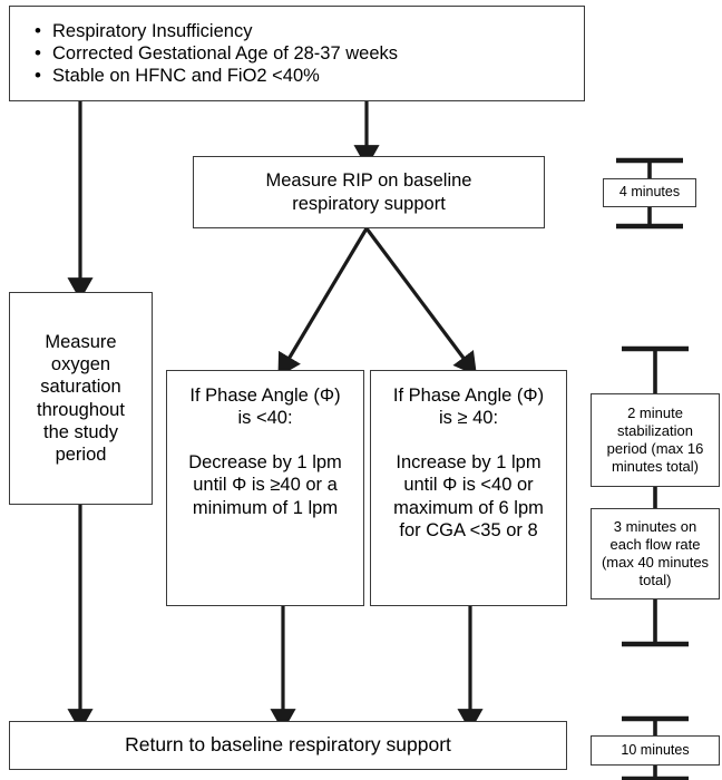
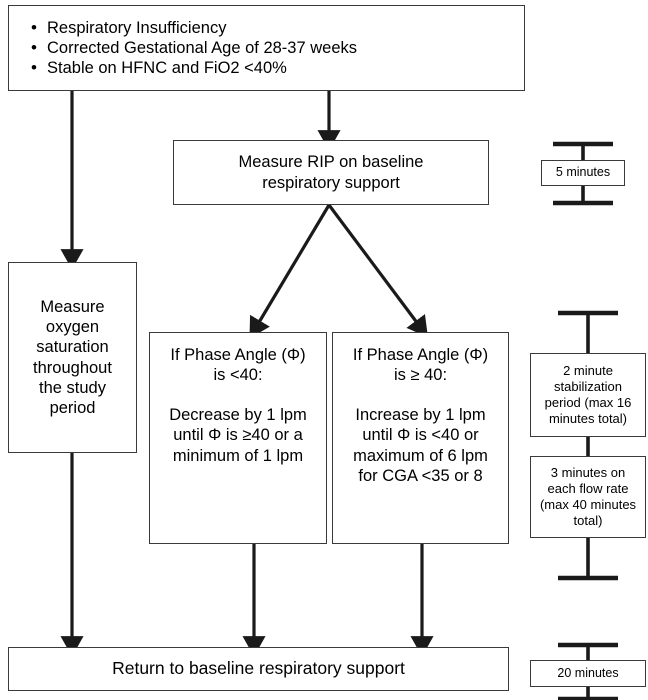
  •
  Respiratory Insufficiency
  •
  Corrected Gestational Age of 28-37 weeks
  •
  Stable on HFNC and FiO2 <40%
  Measure RIP on baseline
  respiratory support
  Measure
  oxygen
  saturation
  throughout
  the study
  period
  If Phase Angle (Φ)
  is <40:
  Decrease by 1 lpm
  until Φ is ≥40 or a
  minimum of 1 lpm
  If Phase Angle (Φ)
  is ≥ 40:
  Increase by 1 lpm
  until Φ is <40 or
  maximum of 6 lpm
  for CGA <35 or 8
  Return to baseline respiratory support
- 4 minutes
+ 5 minutes
  2 minute
  stabilization
  period (max 16
  minutes total)
  3 minutes on
  each flow rate
  (max 40 minutes
  total)
- 10 minutes
+ 20 minutes
